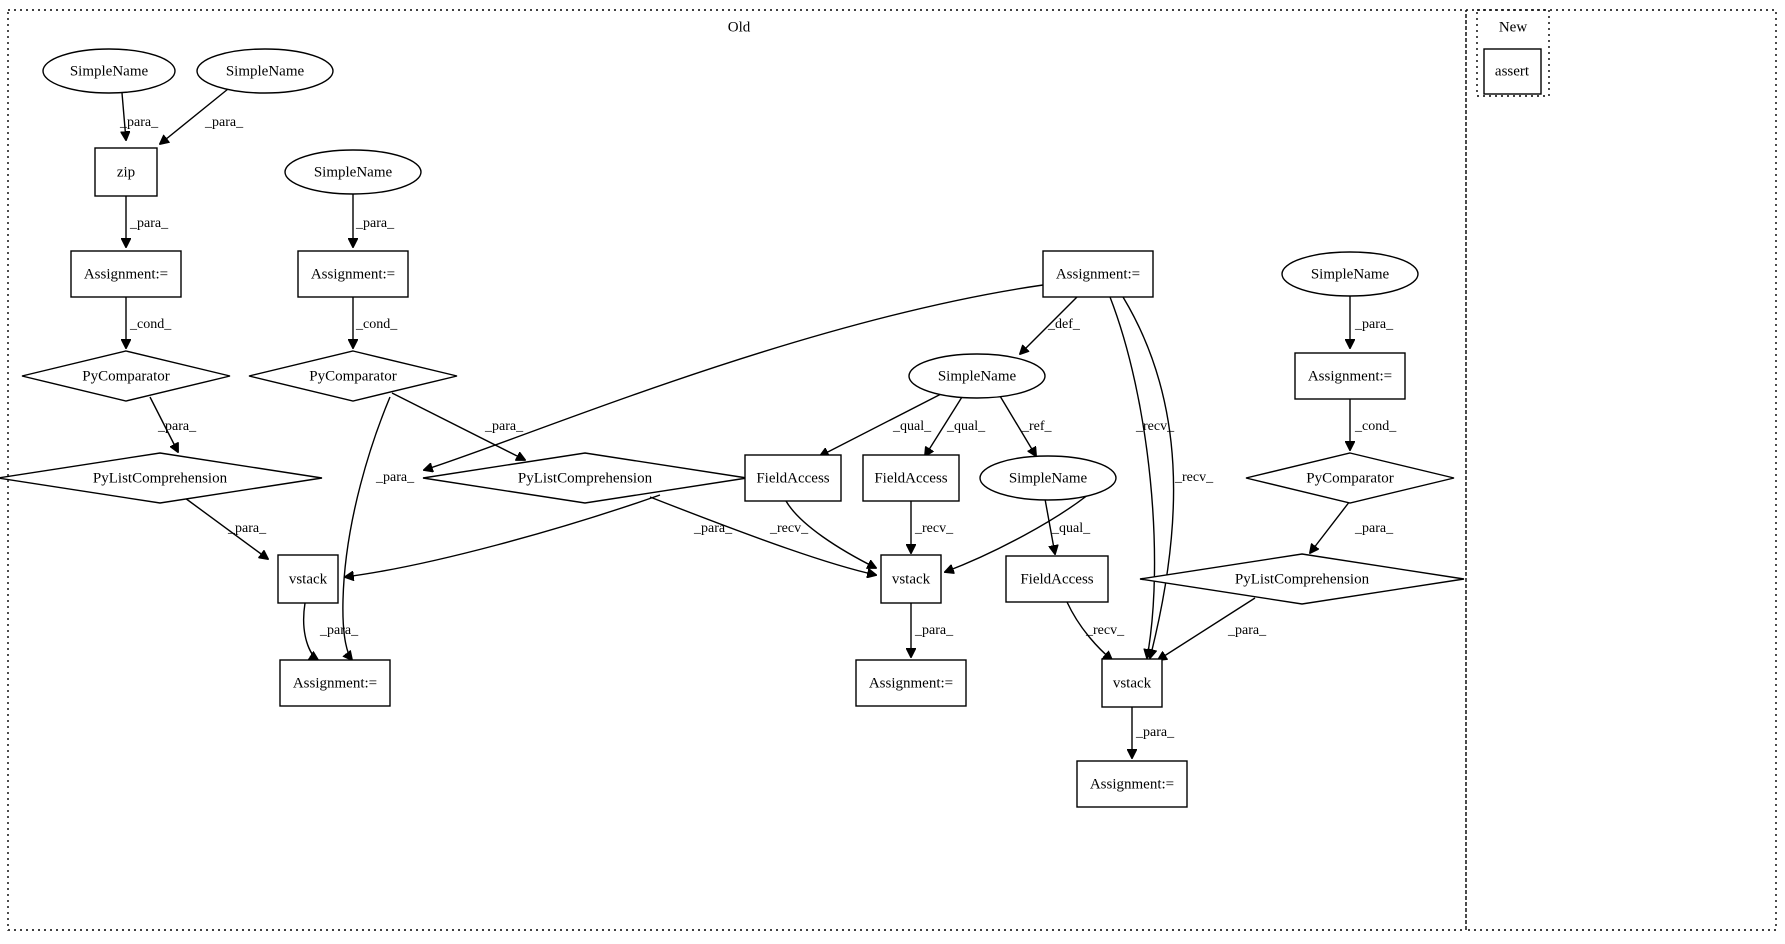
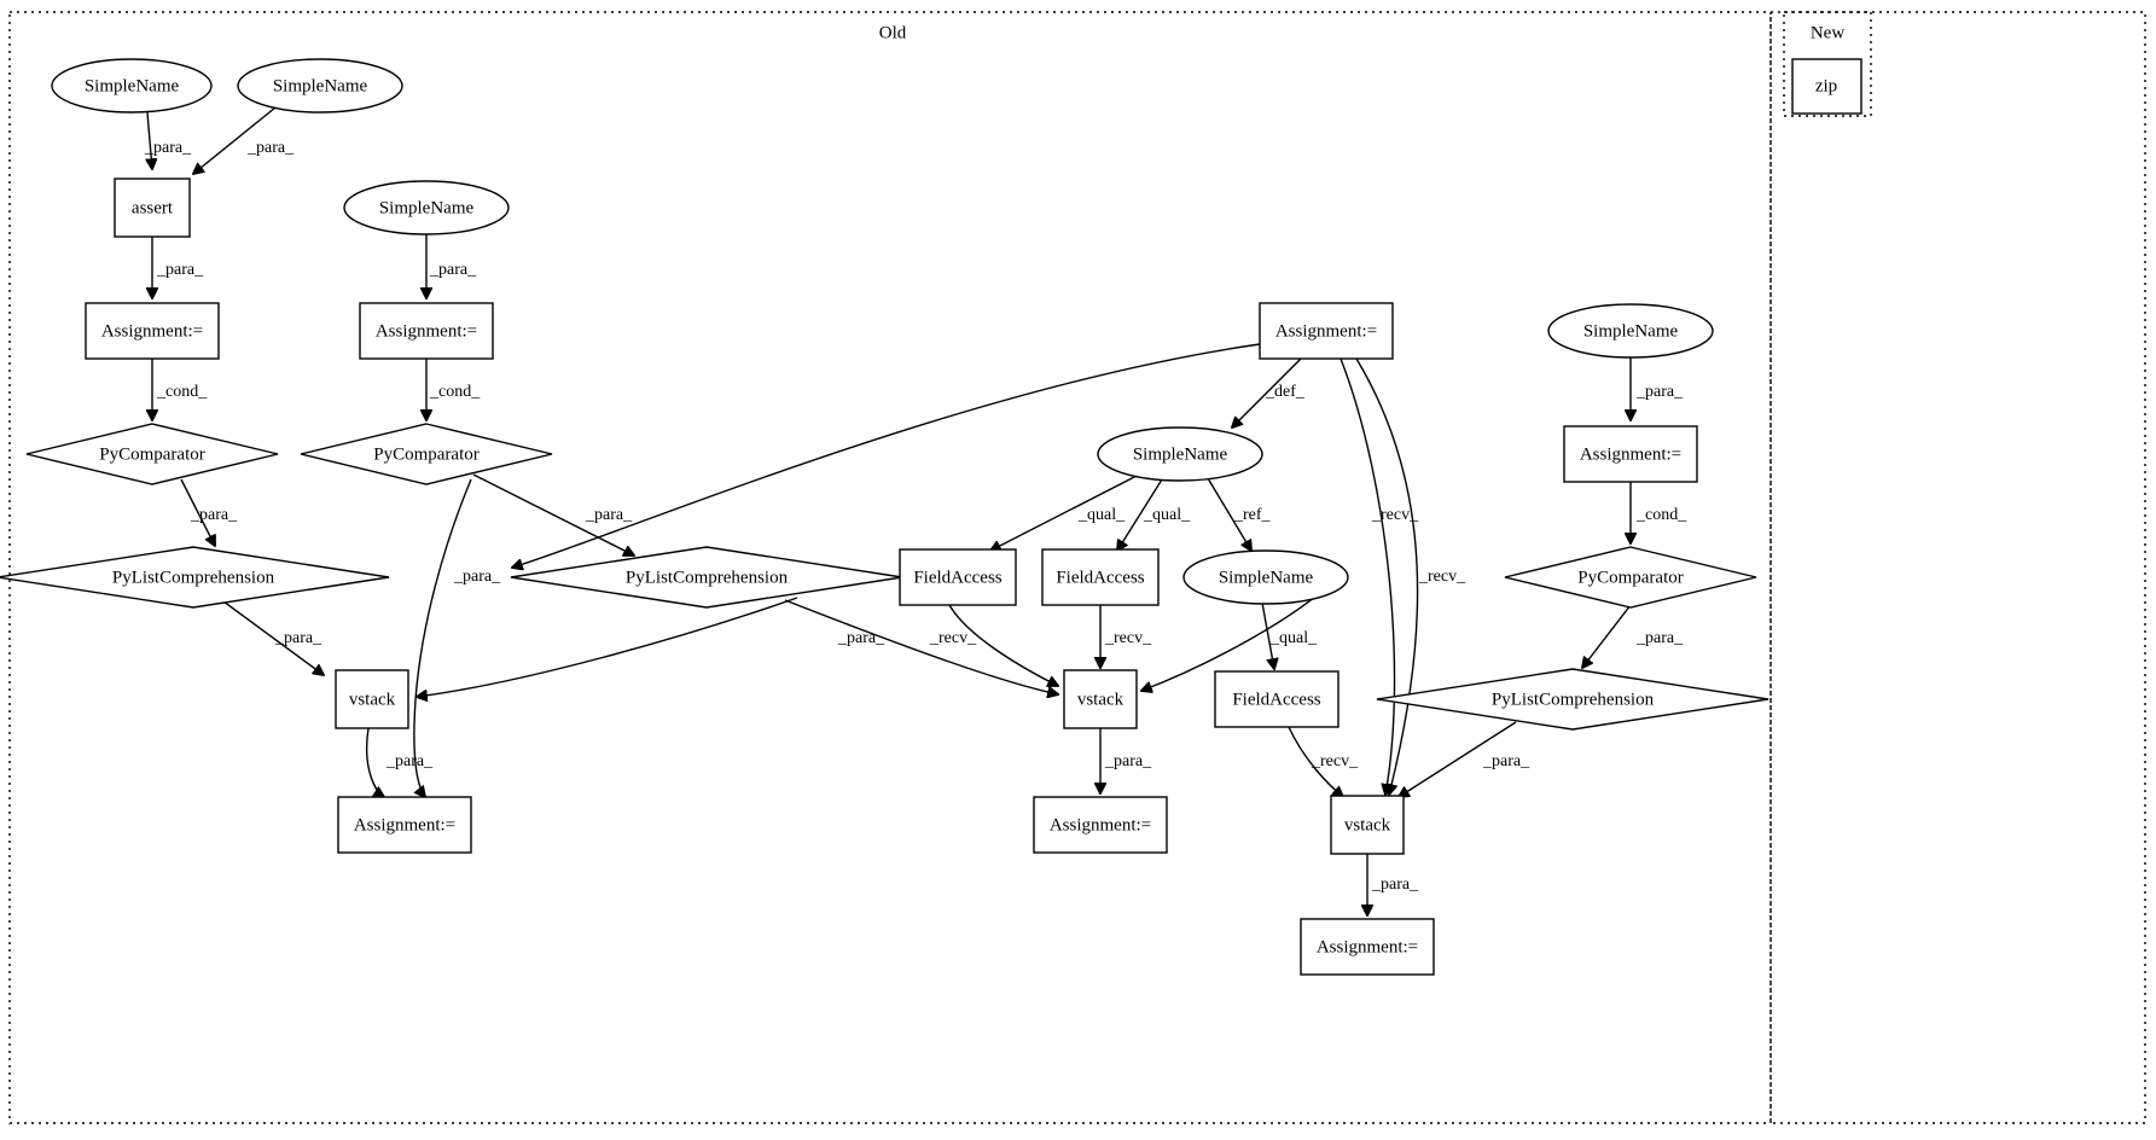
  Old
  New
  _para_
  _para_
  _para_
  _para_
  _cond_
  _cond_
  _para_
  _para_
  _def_
  _para_
  _recv_
  _recv_
  _para_
  _qual_
  _qual_
  _ref_
  _cond_
  _para_
  _para_
  _recv_
  _recv_
  _qual_
  _para_
  _recv_
  _para_
  _para_
  _para_
  _para_
  SimpleName
  SimpleName
- zip
+ assert
  SimpleName
  Assignment:=
  Assignment:=
  Assignment:=
  SimpleName
  PyComparator
  PyComparator
  SimpleName
  Assignment:=
  PyListComprehension
  PyListComprehension
  FieldAccess
  FieldAccess
  SimpleName
  PyComparator
  vstack
  vstack
  FieldAccess
  PyListComprehension
  Assignment:=
  Assignment:=
  vstack
  Assignment:=
- assert
+ zip
